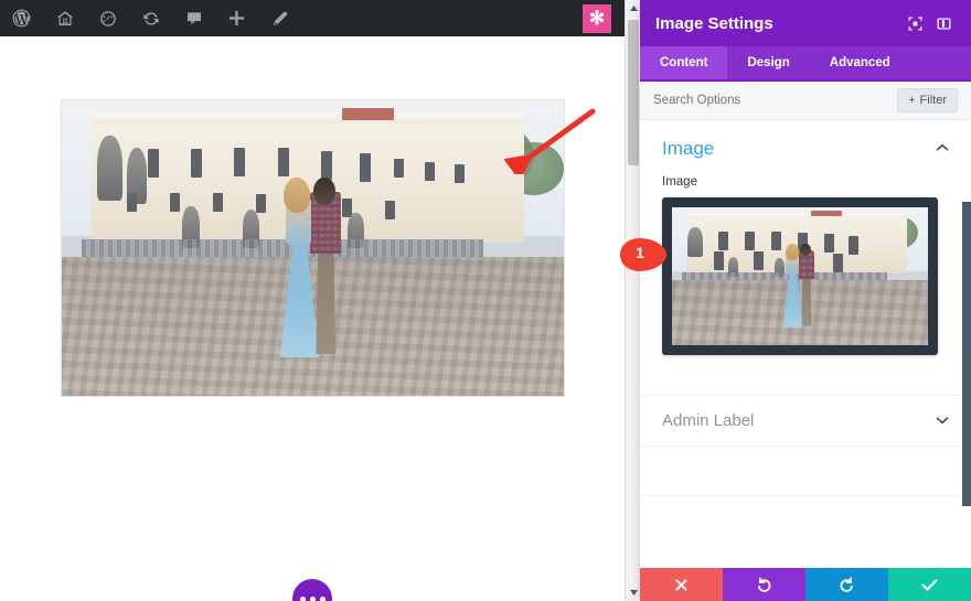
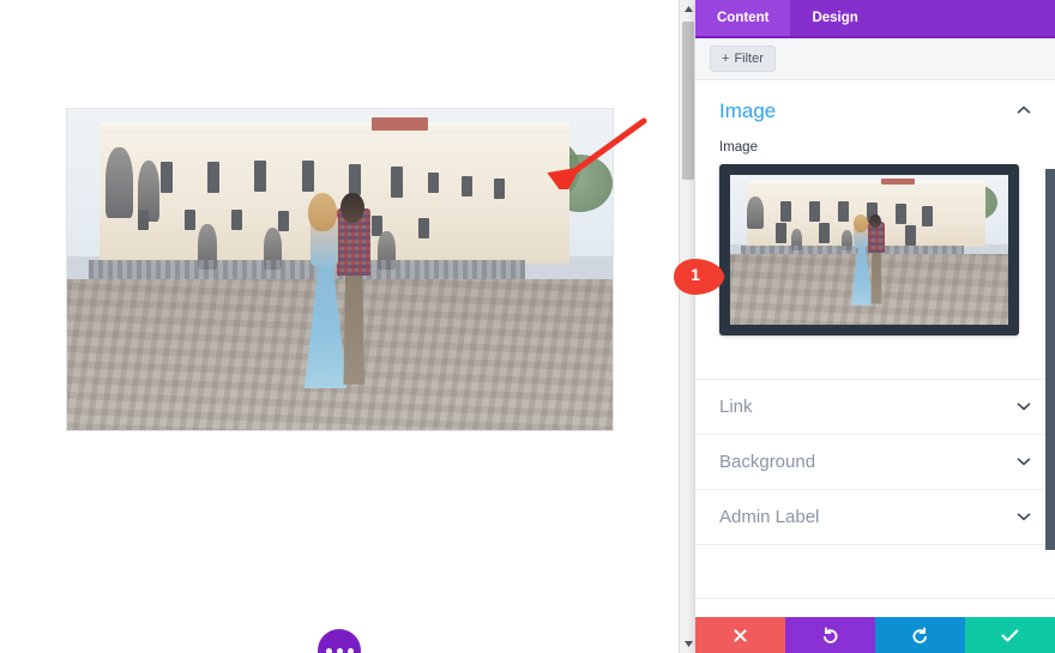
- ✻
- Image Settings
  Content
  Design
- Advanced
- Search Options
  +
  Filter
  Image
  Image
+ Link
+ Background
  Admin Label
  1
